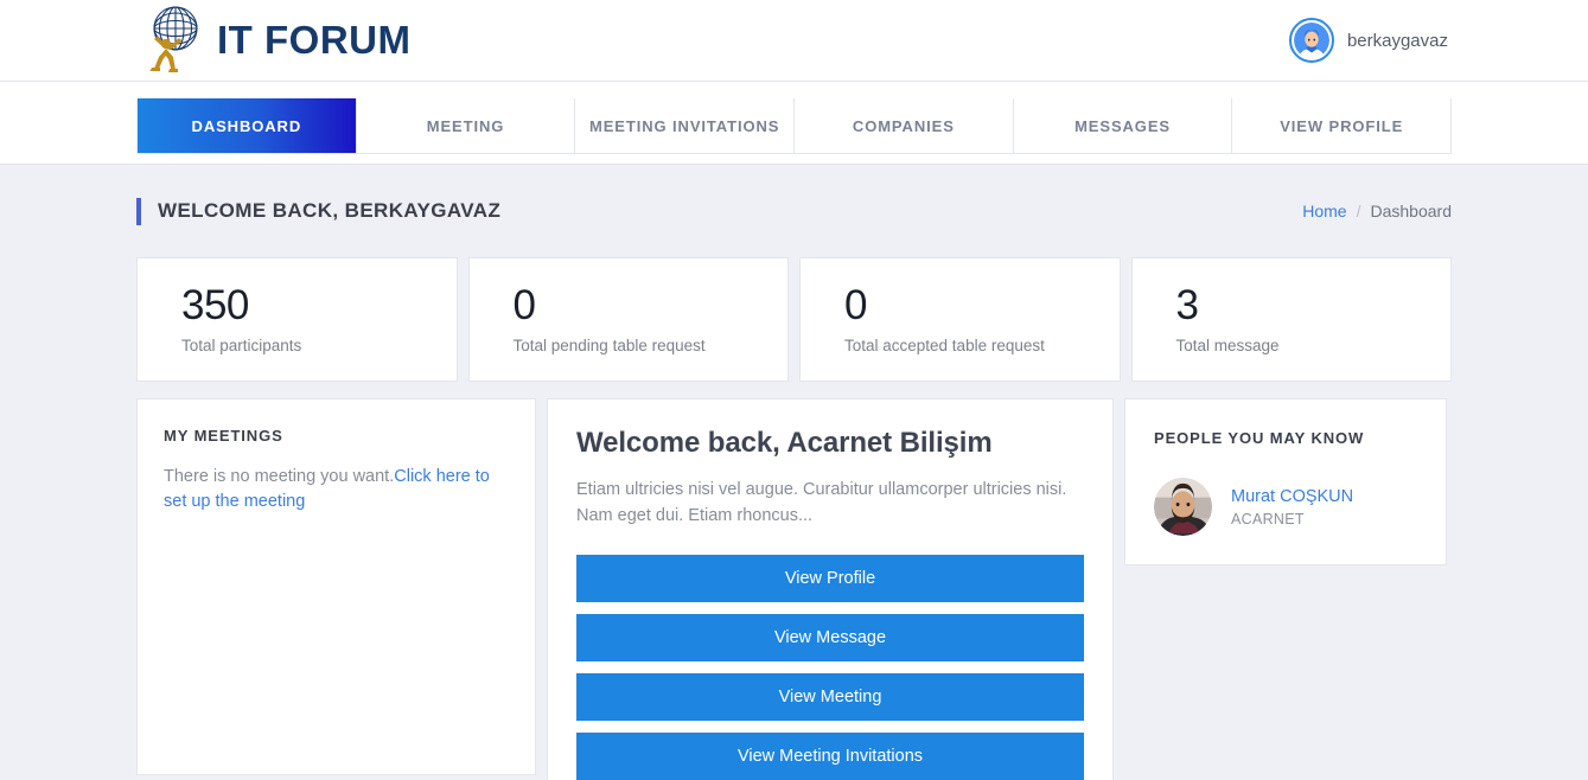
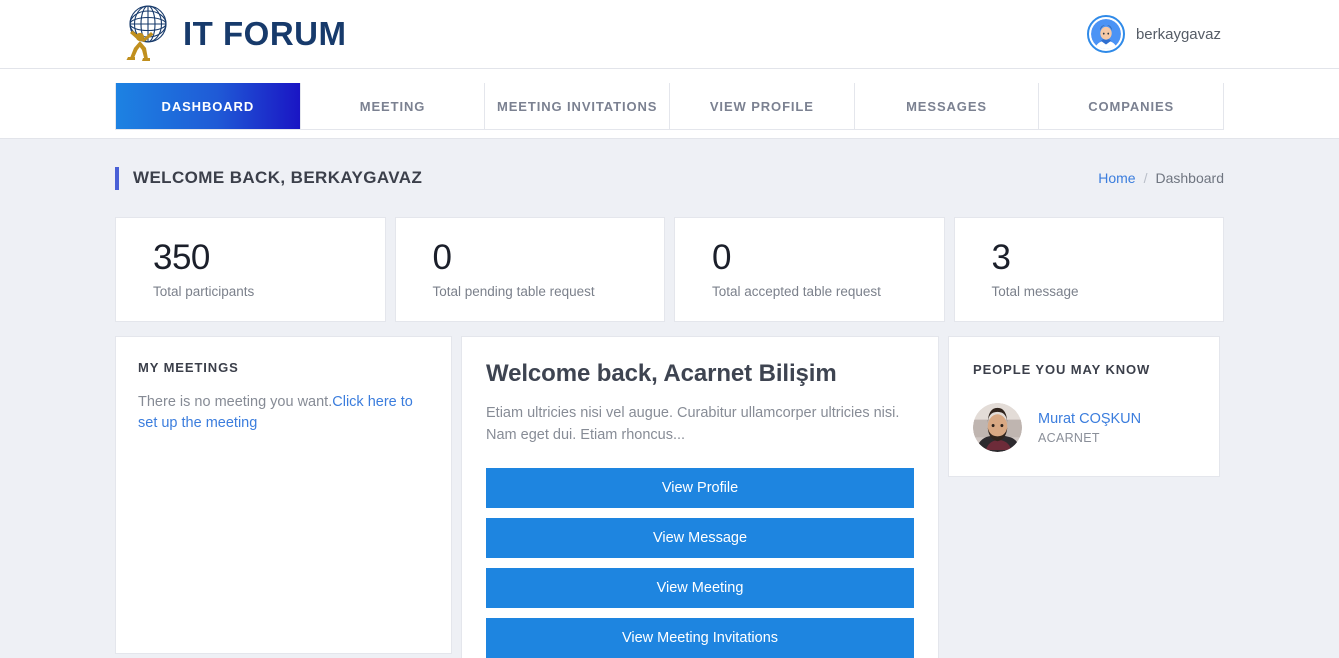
  IT FORUM
  berkaygavaz
  DASHBOARD
  MEETING
  MEETING INVITATIONS
- COMPANIES
+ VIEW PROFILE
  MESSAGES
- VIEW PROFILE
+ COMPANIES
  WELCOME BACK, BERKAYGAVAZ
  Home
  /
  Dashboard
  350
  Total participants
  0
  Total pending table request
  0
  Total accepted table request
  3
  Total message
  MY MEETINGS
  There is no meeting you want.Click here to set up the meeting
  Welcome back, Acarnet Bilişim
  Etiam ultricies nisi vel augue. Curabitur ullamcorper ultricies nisi. Nam eget dui. Etiam rhoncus...
  View Profile
  View Message
  View Meeting
  View Meeting Invitations
  PEOPLE YOU MAY KNOW
  Murat COŞKUN
  ACARNET
